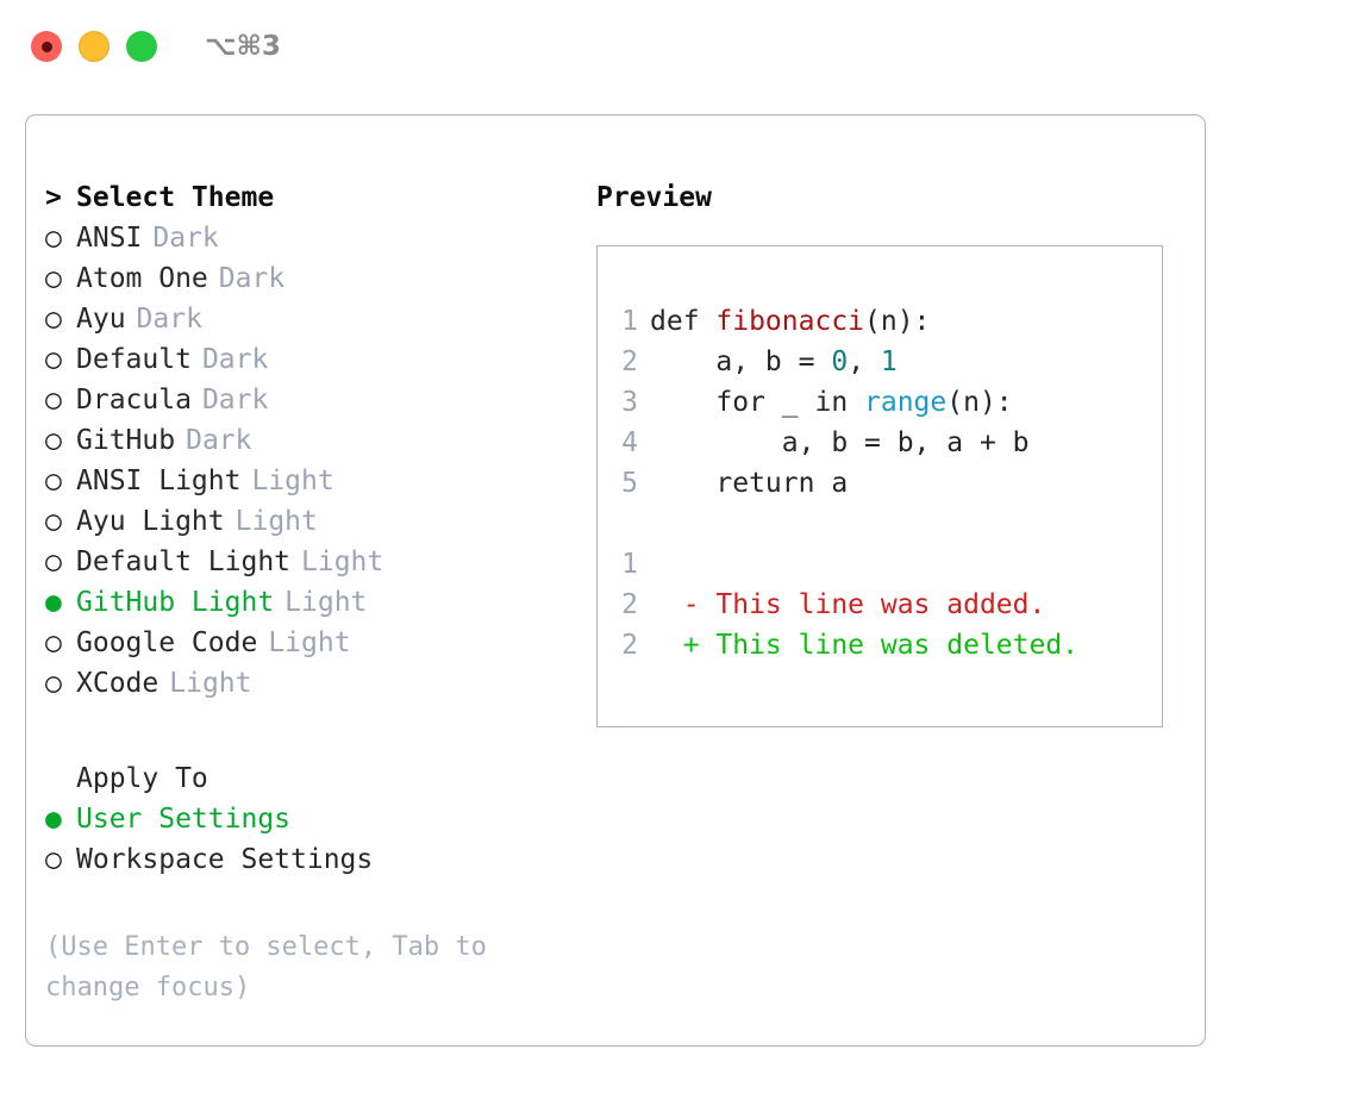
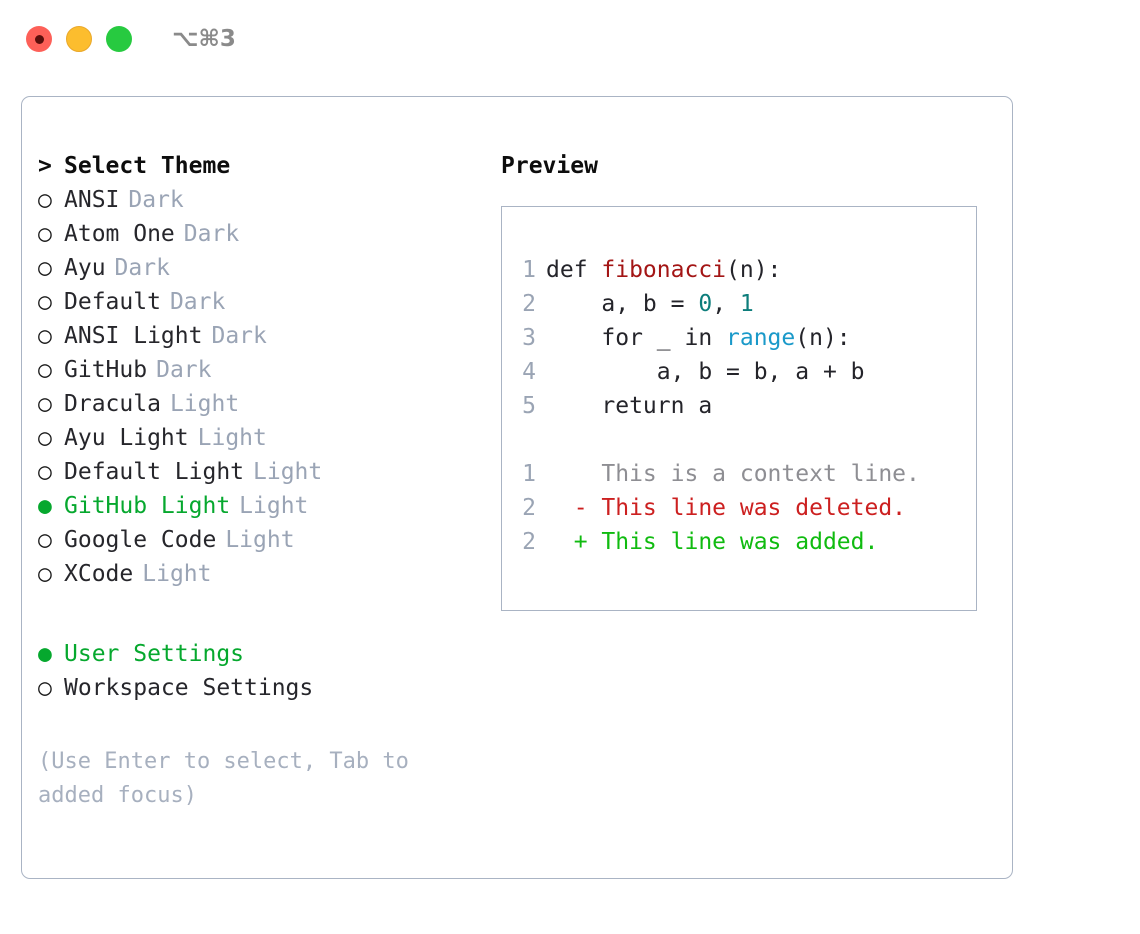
  ⌥⌘3
  >
  Select Theme
  ○
  ANSI
  Dark
  ○
  Atom One
  Dark
  ○
  Ayu
  Dark
  ○
  Default
  Dark
  ○
- Dracula
+ ANSI Light
  Dark
  ○
  GitHub
  Dark
  ○
- ANSI Light
+ Dracula
  Light
  ○
  Ayu Light
  Light
  ○
  Default Light
  Light
  ●
  GitHub Light
  Light
  ○
  Google Code
  Light
  ○
  XCode
  Light
- Apply To
  ●
  User Settings
  ○
  Workspace Settings
- (Use Enter to select, Tab to change focus)
+ (Use Enter to select, Tab to added focus)
  Preview
  1
  def
  fibonacci
  (n):
  2
  a, b =
  0
  ,
  1
  3
  for _ in
  range
  (n):
  4
  a, b = b, a + b
  5
  return a
  1
+ This is a context line.
  2
  -
- This line was added.
+ This line was deleted.
  2
  +
- This line was deleted.
+ This line was added.
